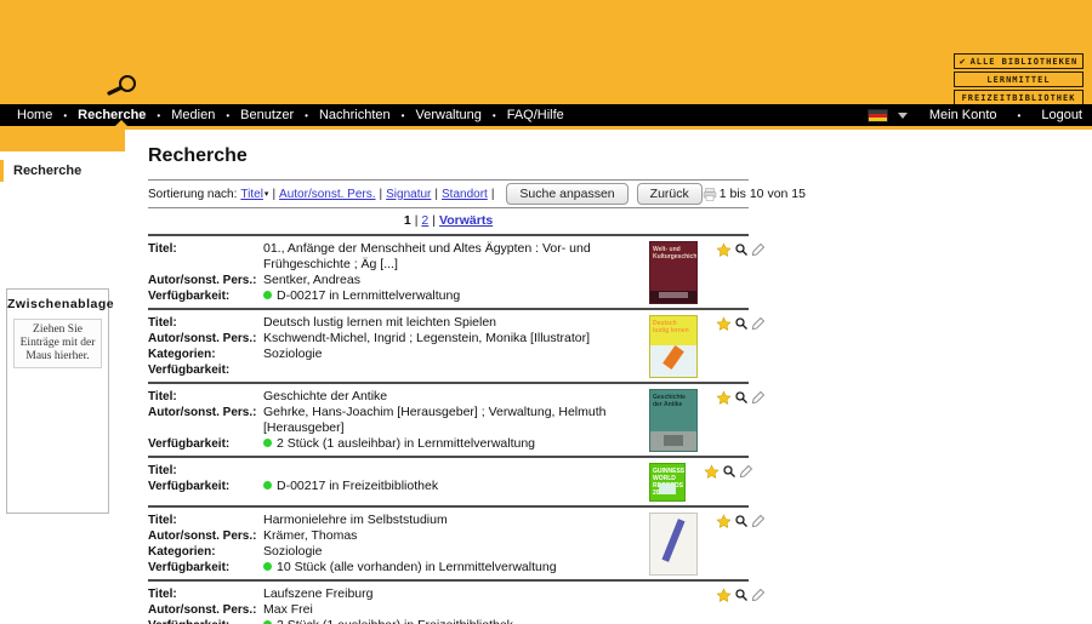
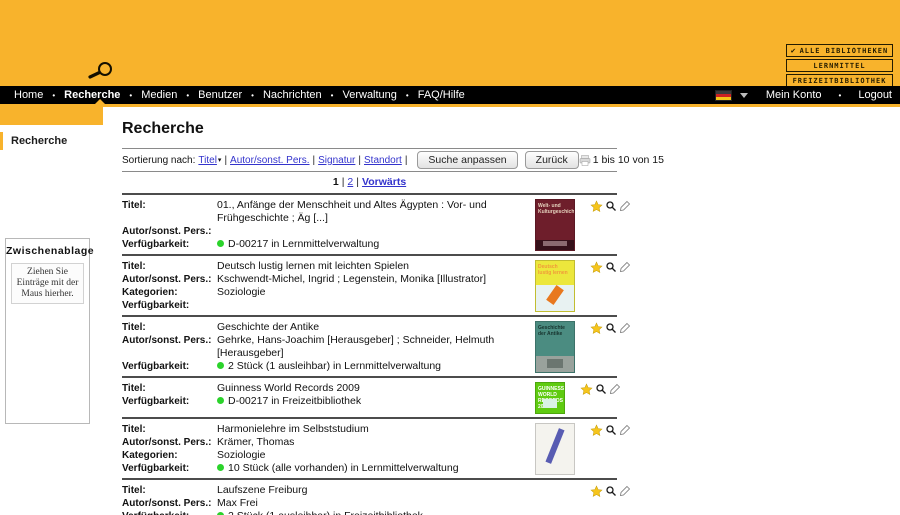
  ✔
  ALLE BIBLIOTHEKEN
  LERNMITTEL
  FREIZEITBIBLIOTHEK
  Home
  •
  Recherche
  •
  Medien
  •
  Benutzer
  •
  Nachrichten
  •
  Verwaltung
  •
  FAQ/Hilfe
  Mein Konto
  •
  Logout
  Recherche
  Zwischenablage
  Ziehen Sie Einträge mit der Maus hierher.
  Recherche
  Sortierung nach:
  Titel
  |
  Autor/sonst. Pers.
  |
  Signatur
  |
  Standort
  |
  Suche anpassen
  Zurück
  1 bis 10 von 15
  1 | 2 | Vorwärts
  Titel:
  01., Anfänge der Menschheit und Altes Ägypten : Vor- und Frühgeschichte ; Äg [...]
  Autor/sonst. Pers.:
- Sentker, Andreas
  Verfügbarkeit:
  D-00217 in Lernmittelverwaltung
  Titel:
  Deutsch lustig lernen mit leichten Spielen
  Autor/sonst. Pers.:
  Kschwendt-Michel, Ingrid ; Legenstein, Monika [Illustrator]
  Kategorien:
  Soziologie
  Verfügbarkeit:
  Titel:
  Geschichte der Antike
  Autor/sonst. Pers.:
- Gehrke, Hans-Joachim [Herausgeber] ; Verwaltung, Helmuth [Herausgeber]
+ Gehrke, Hans-Joachim [Herausgeber] ; Schneider, Helmuth [Herausgeber]
  Verfügbarkeit:
  2 Stück (1 ausleihbar) in Lernmittelverwaltung
  Titel:
+ Guinness World Records 2009
  Verfügbarkeit:
  D-00217 in Freizeitbibliothek
  Titel:
  Harmonielehre im Selbststudium
  Autor/sonst. Pers.:
  Krämer, Thomas
  Kategorien:
  Soziologie
  Verfügbarkeit:
  10 Stück (alle vorhanden) in Lernmittelverwaltung
  Titel:
  Laufszene Freiburg
  Autor/sonst. Pers.:
  Max Frei
